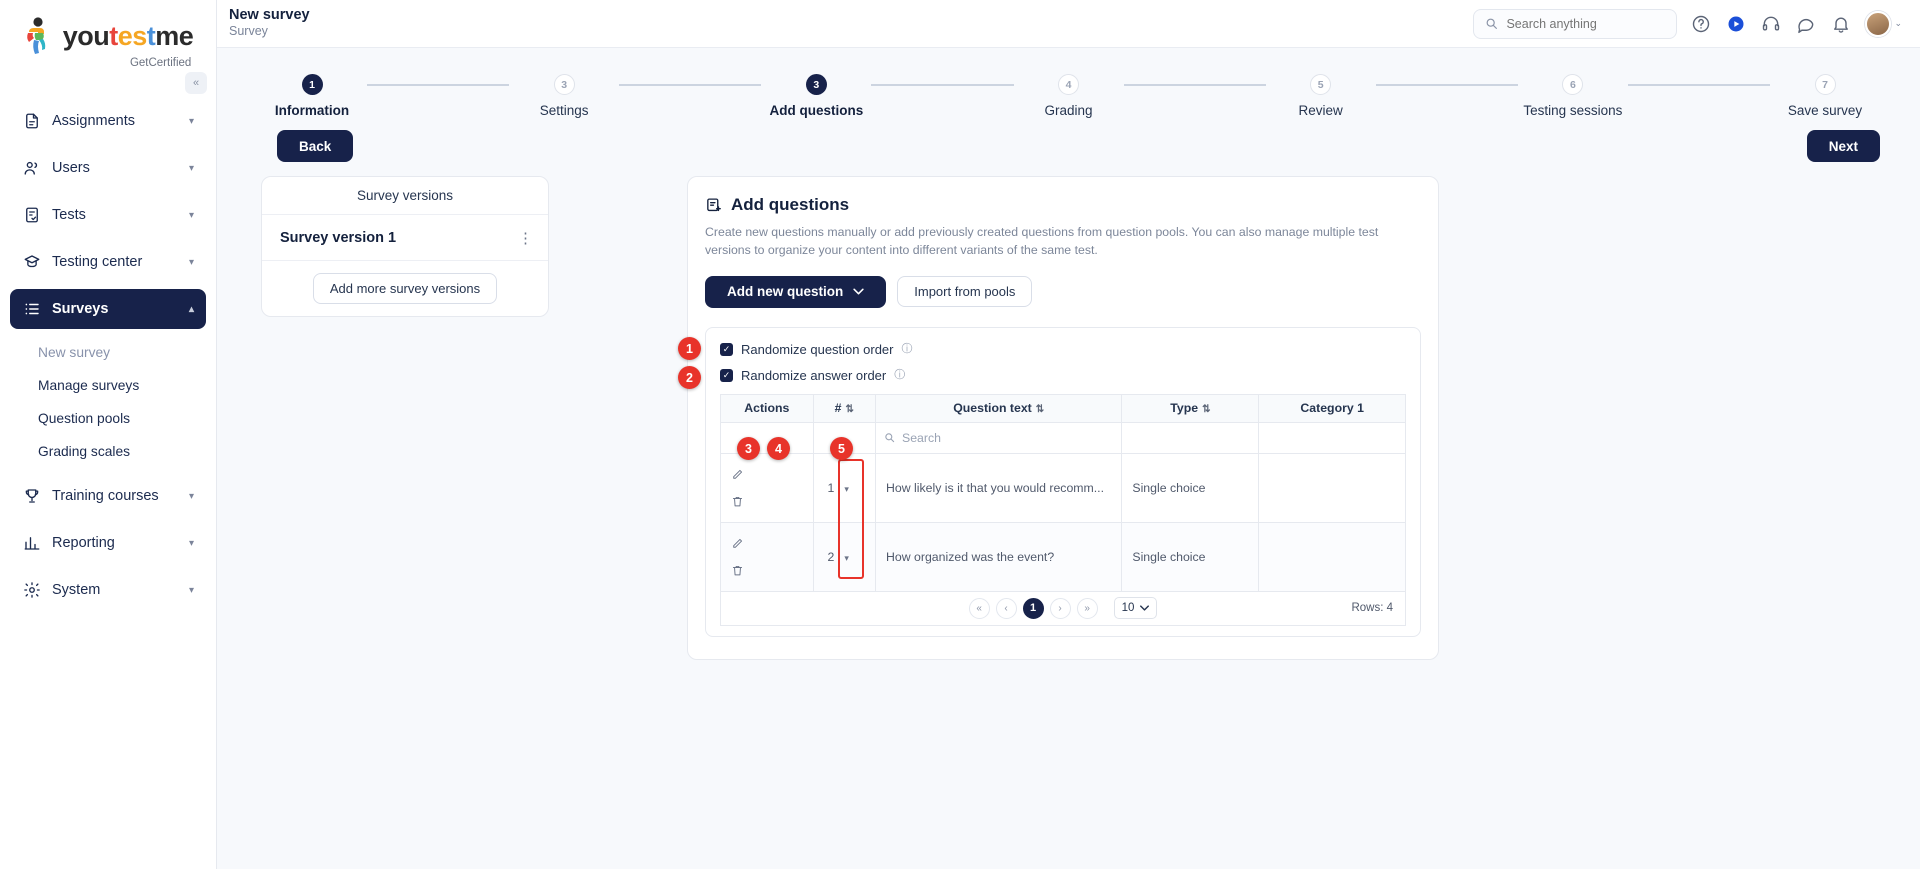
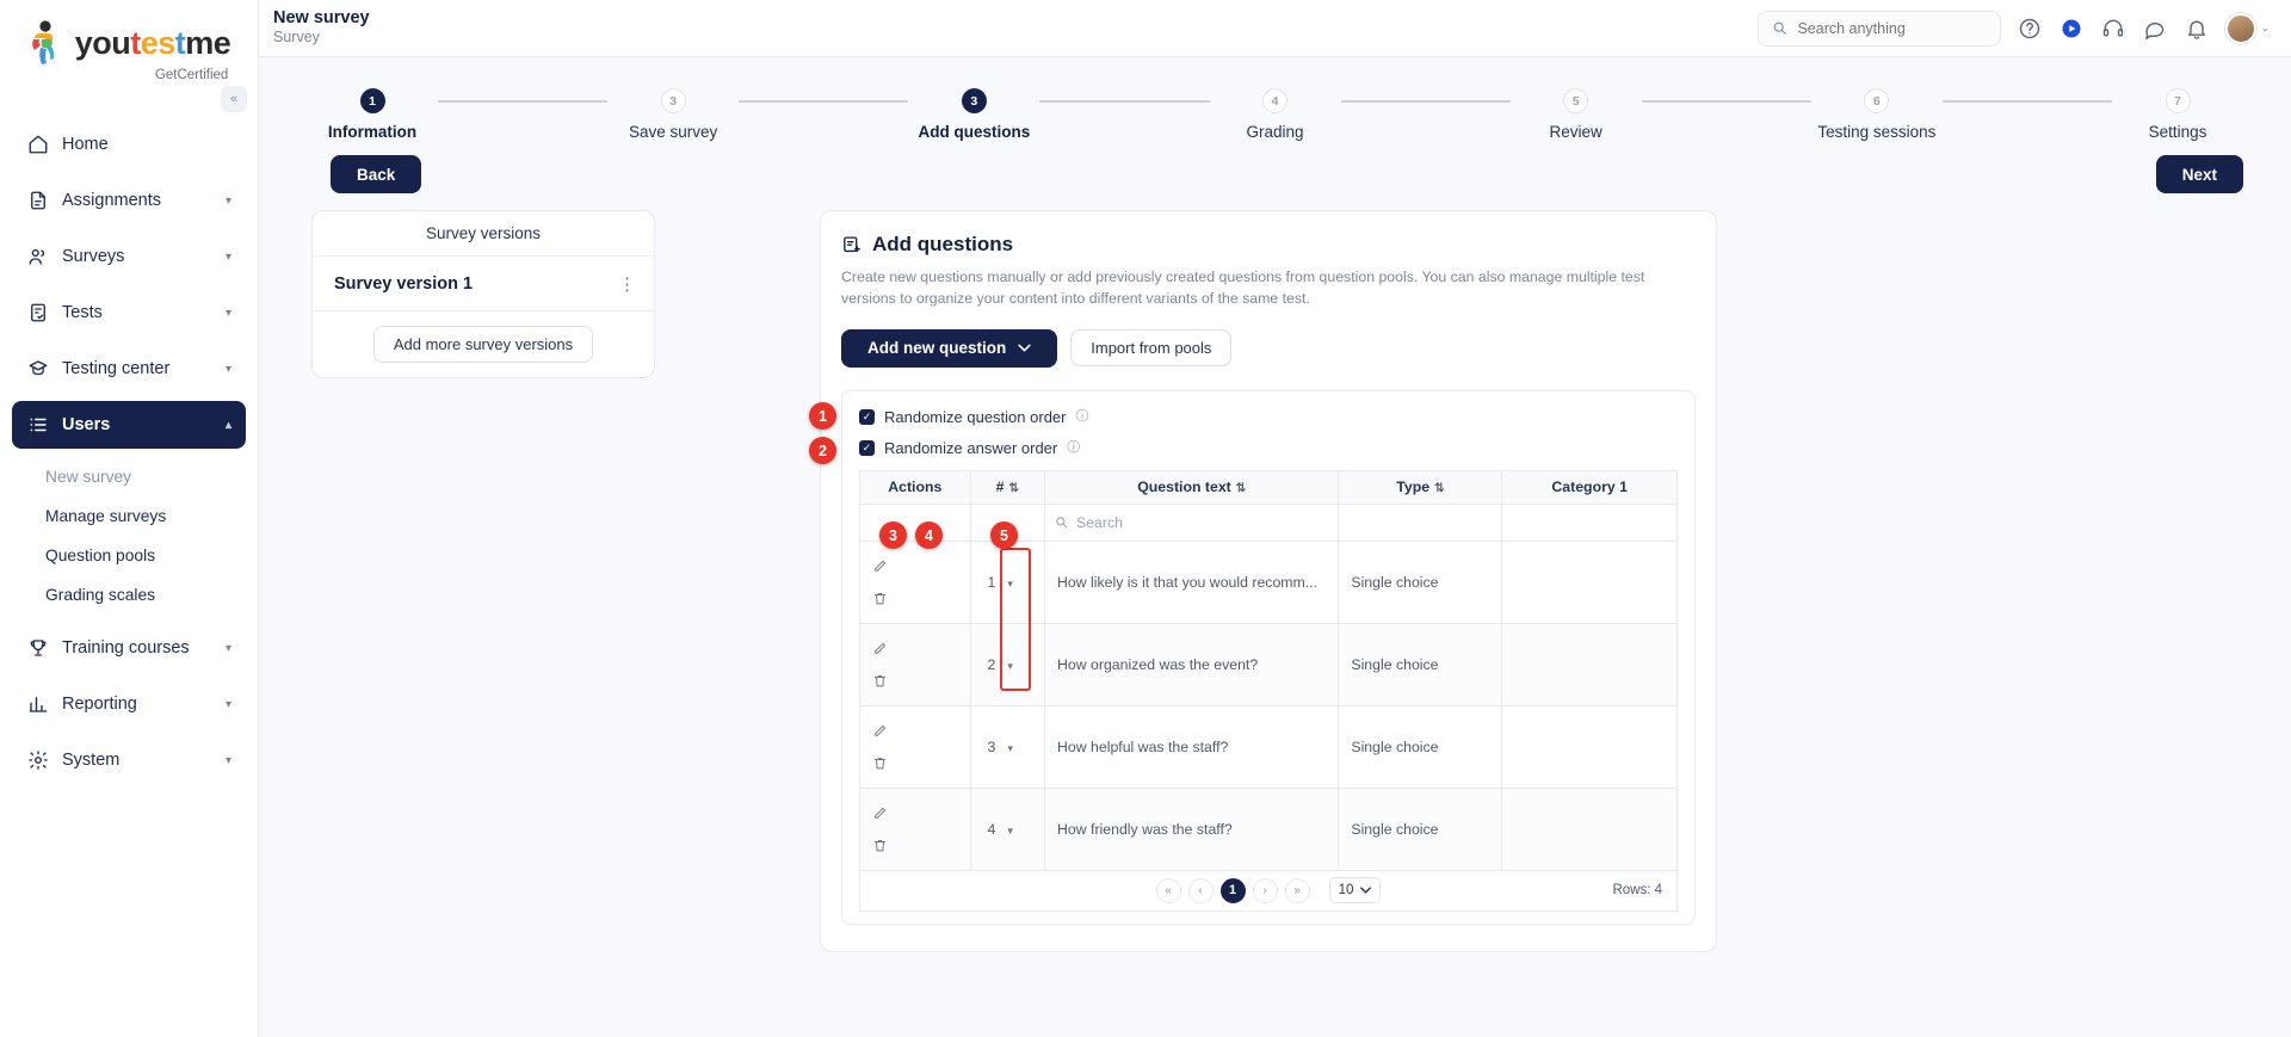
  youtestme
  GetCertified
  «
+ Home
  Assignments
  ▾
- Users
+ Surveys
  ▾
  Tests
  ▾
  Testing center
  ▾
- Surveys
+ Users
  ▴
  New survey
  Manage surveys
  Question pools
  Grading scales
  Training courses
  ▾
  Reporting
  ▾
  System
  ▾
  New survey
  Survey
  Search anything
  ⌄
  1
  Information
  3
- Settings
+ Save survey
  3
  Add questions
  4
  Grading
  5
  Review
  6
  Testing sessions
  7
- Save survey
+ Settings
  Back
  Next
  Survey versions
  Survey version 1
  ⋮
  Add more survey versions
  Add questions
  Create new questions manually or add previously created questions from question pools. You can also manage multiple test versions to organize your content into different variants of the same test.
  Add new question
  Import from pools
  ✓
  Randomize question order
  ⓘ
  ✓
  Randomize answer order
  ⓘ
  Actions	# ⇅	Question text ⇅	Type ⇅	Category 1
  		Search
  	1 ▾	How likely is it that you would recomm...	Single choice
  	2 ▾	How organized was the event?	Single choice
+ 	3 ▾	How helpful was the staff?	Single choice
+ 	4 ▾	How friendly was the staff?	Single choice
  «
  ‹
  1
  ›
  »
  10
  Rows: 4
  1
  2
  3
  4
  5
